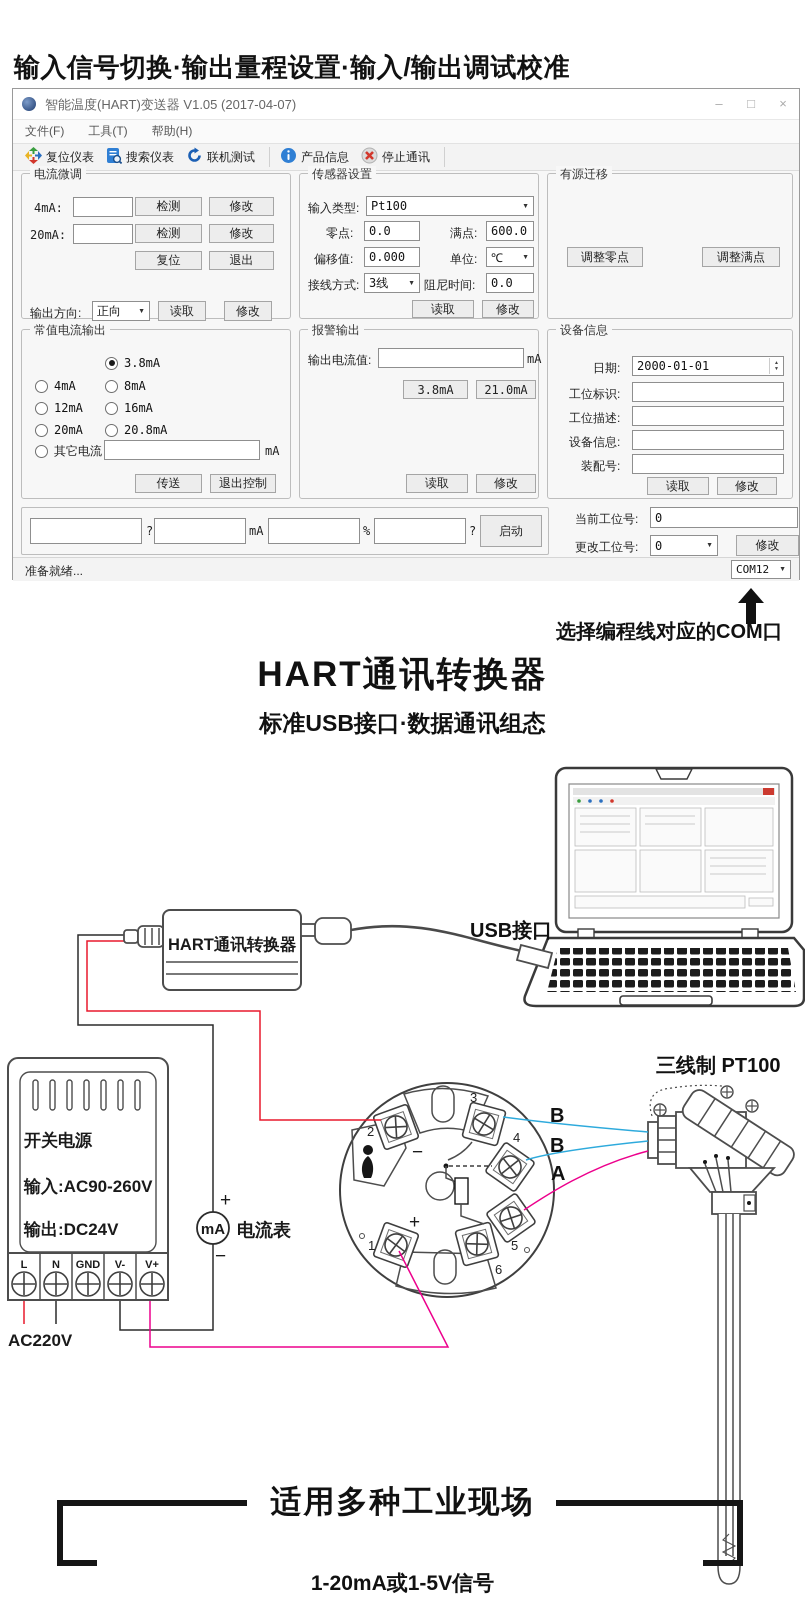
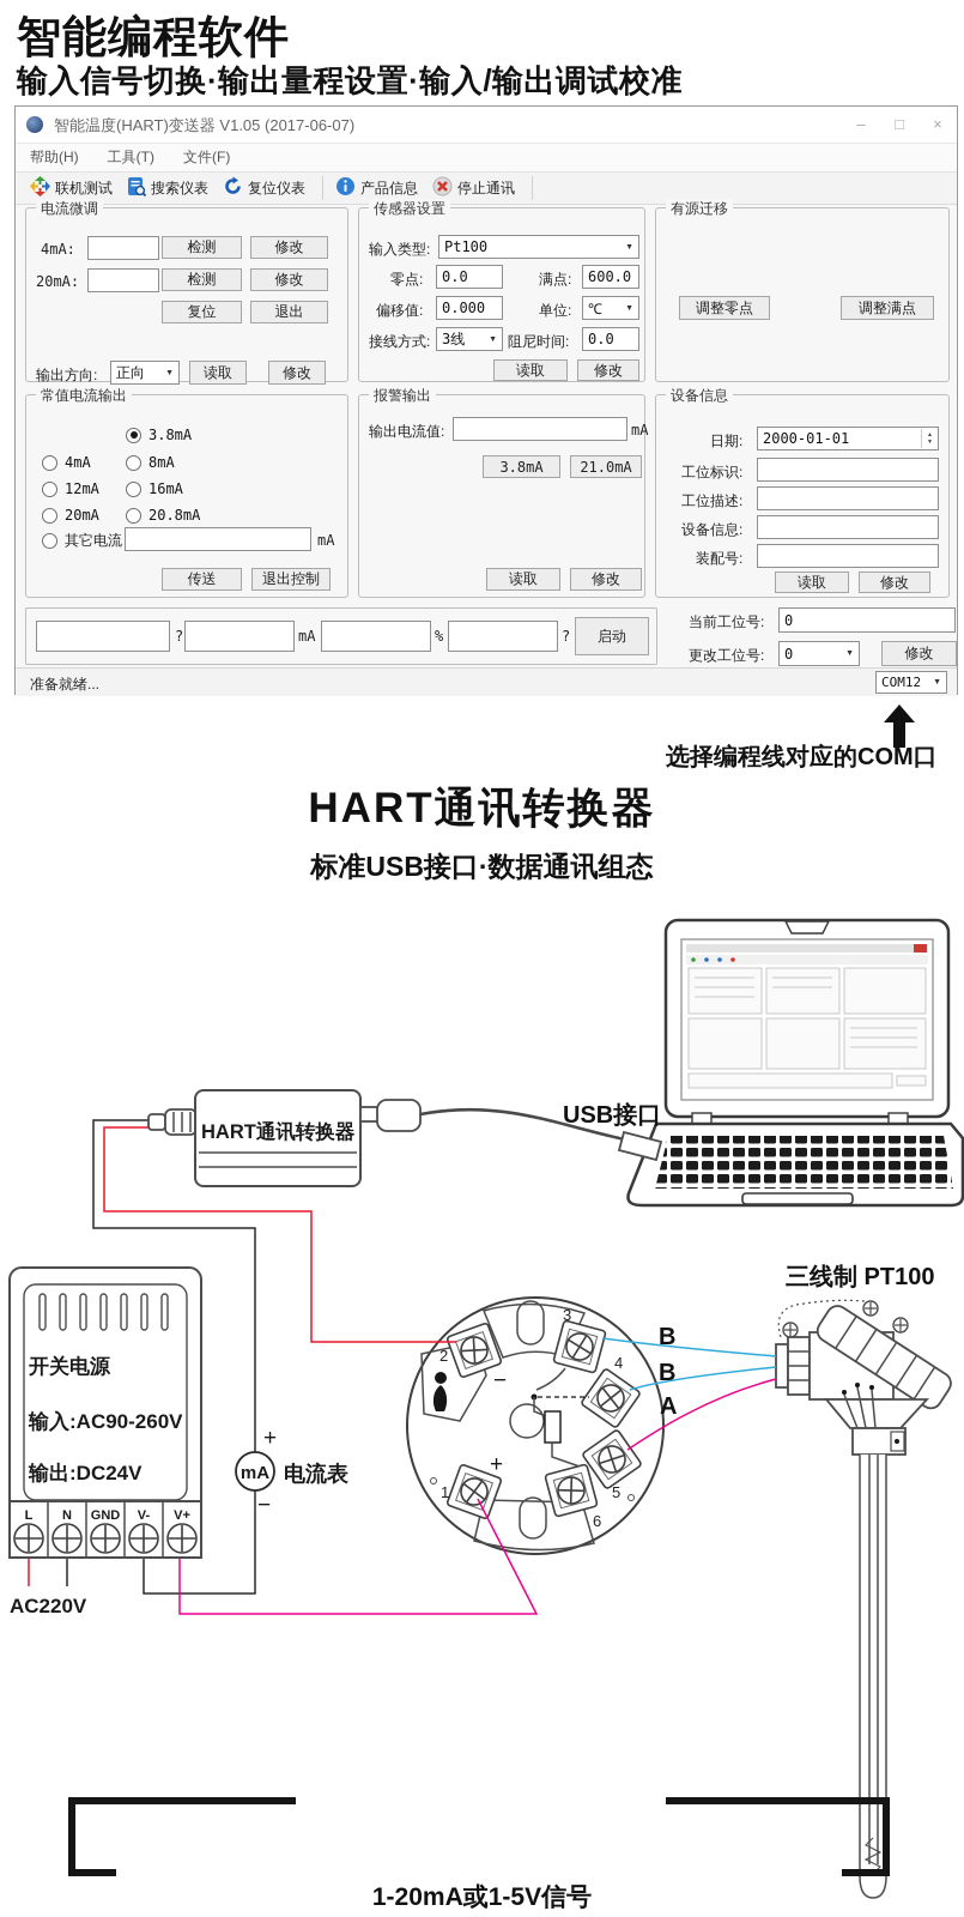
+ 智能编程软件
  输入信号切换·输出量程设置·输入/输出调试校准
- 智能温度(HART)变送器 V1.05 (2017-04-07)
+ 智能温度(HART)变送器 V1.05 (2017-06-07)
  –
  □
  ×
- 文件(F)
+ 帮助(H)
  工具(T)
- 帮助(H)
+ 文件(F)
- 复位仪表
+ 联机测试
  搜索仪表
- 联机测试
+ 复位仪表
  产品信息
  停止通讯
  电流微调
  4mA:
  检测
  修改
  20mA:
  检测
  修改
  复位
  退出
  输出方向:
  正向
  读取
  修改
  传感器设置
  输入类型:
  Pt100
  零点:
  0.0
  满点:
  600.0
  偏移值:
  0.000
  单位:
  ℃
  接线方式:
  3线
  阻尼时间:
  0.0
  读取
  修改
  有源迁移
  调整零点
  调整满点
  常值电流输出
  3.8mA
  4mA
  8mA
  12mA
  16mA
  20mA
  20.8mA
  其它电流
  mA
  传送
  退出控制
  报警输出
  输出电流值:
  mA
  3.8mA
  21.0mA
  读取
  修改
  设备信息
  日期:
  2000-01-01
  工位标识:
  工位描述:
  设备信息:
  装配号:
  读取
  修改
  ?
  mA
  %
  ?
  启动
  当前工位号:
  0
  更改工位号:
  0
  修改
  准备就绪...
  COM12
  选择编程线对应的COM口
  HART通讯转换器
  标准USB接口·数据通讯组态
  1
  2
  3
  4
  5
  6
  +
  −
  三线制 PT100
  B
  B
  A
  HART通讯转换器
  USB接口
  开关电源
  输入:AC90-260V
  输出:DC24V
  L
  N
  GND
  V-
  V+
  AC220V
  mA
  +
  −
  电流表
- 适用多种工业现场
  1-20mA或1-5V信号
